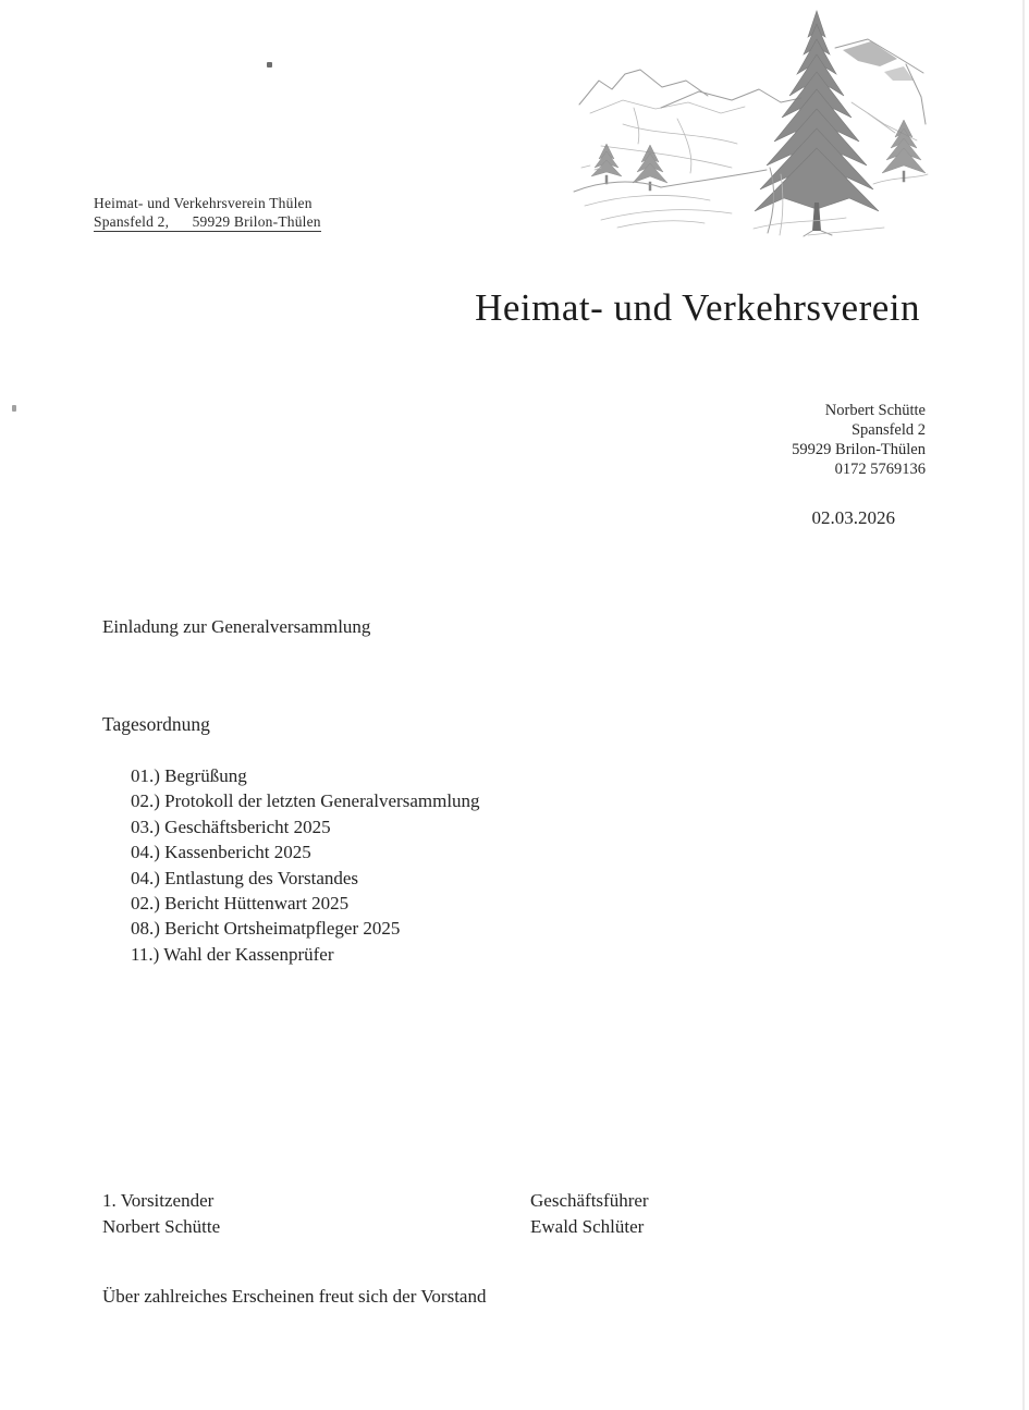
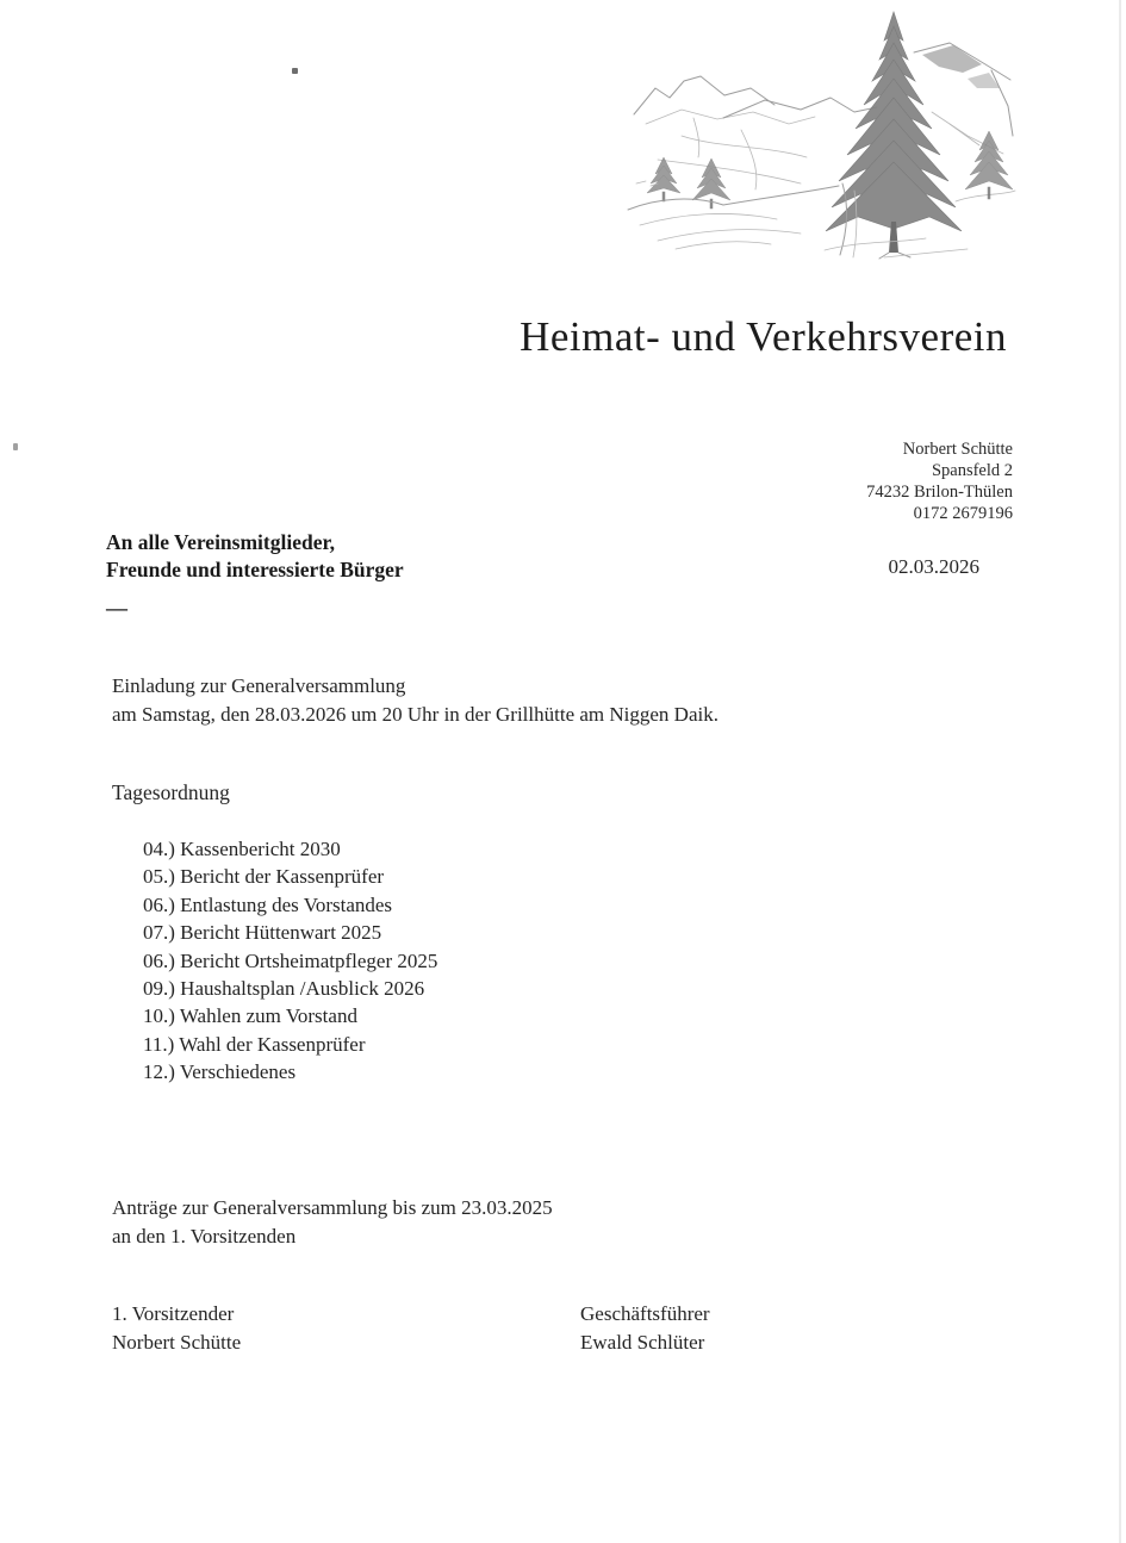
- Heimat- und Verkehrsverein Thülen
- Spansfeld 2, 59929 Brilon-Thülen
  Heimat- und Verkehrsverein
  Norbert Schütte
  Spansfeld 2
- 59929 Brilon-Thülen
+ 74232 Brilon-Thülen
- 0172 5769136
+ 0172 2679196
+ An alle Vereinsmitglieder,
+ Freunde und interessierte Bürger
+ —
  02.03.2026
  Einladung zur Generalversammlung
+ am Samstag, den 28.03.2026 um 20 Uhr in der Grillhütte am Niggen Daik.
  Tagesordnung
- 01.) Begrüßung
- 02.) Protokoll der letzten Generalversammlung
- 03.) Geschäftsbericht 2025
- 04.) Kassenbericht 2025
+ 04.) Kassenbericht 2030
+ 05.) Bericht der Kassenprüfer
- 04.) Entlastung des Vorstandes
+ 06.) Entlastung des Vorstandes
- 02.) Bericht Hüttenwart 2025
+ 07.) Bericht Hüttenwart 2025
- 08.) Bericht Ortsheimatpfleger 2025
+ 06.) Bericht Ortsheimatpfleger 2025
+ 09.) Haushaltsplan /Ausblick 2026
+ 10.) Wahlen zum Vorstand
  11.) Wahl der Kassenprüfer
+ 12.) Verschiedenes
+ Anträge zur Generalversammlung bis zum 23.03.2025
+ an den 1. Vorsitzenden
  1. Vorsitzender
  Norbert Schütte
  Geschäftsführer
  Ewald Schlüter
- Über zahlreiches Erscheinen freut sich der Vorstand
